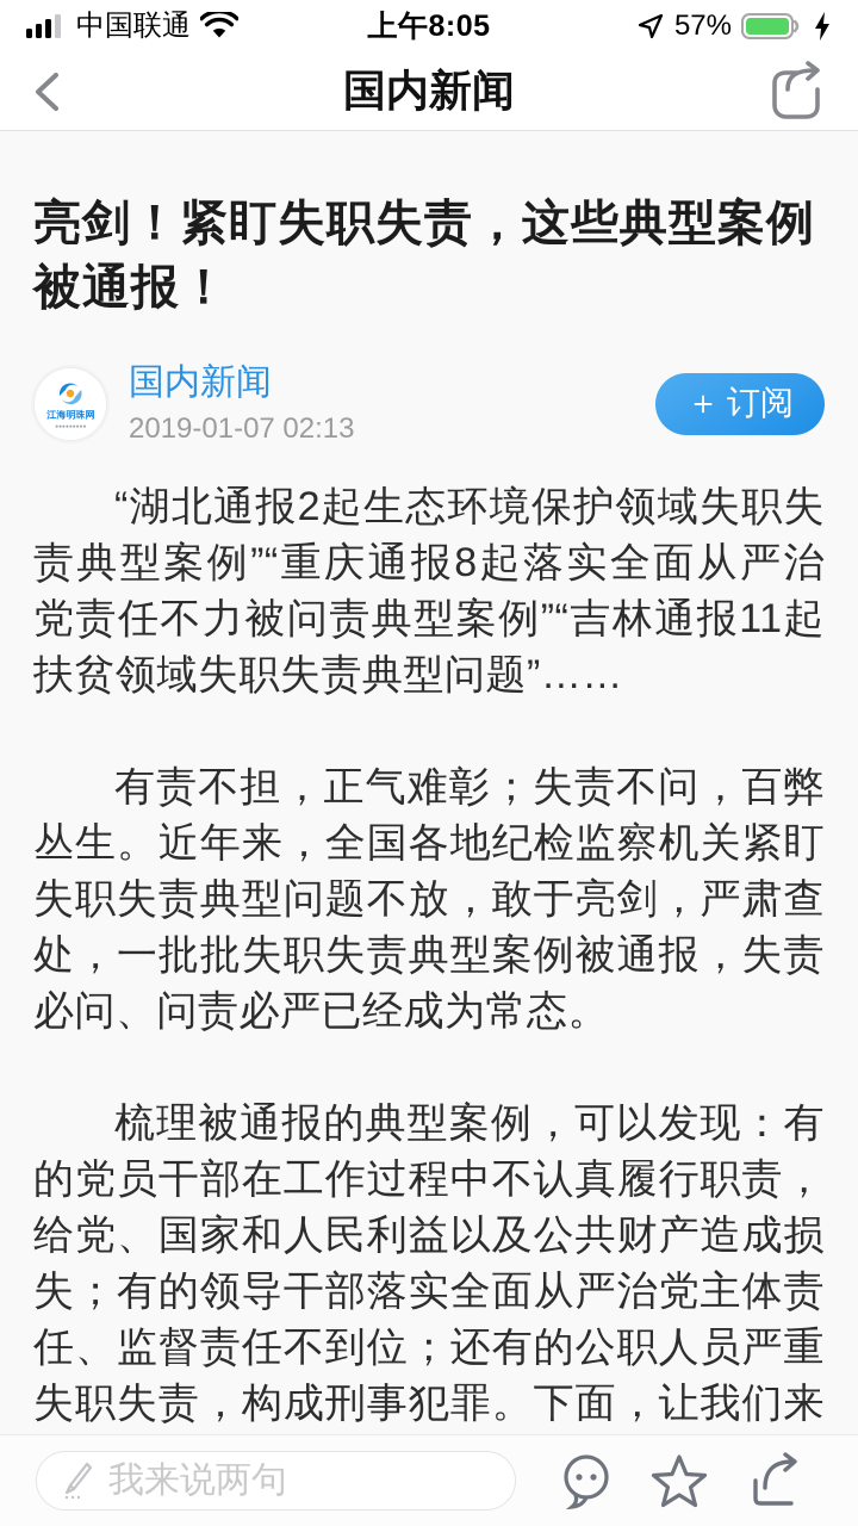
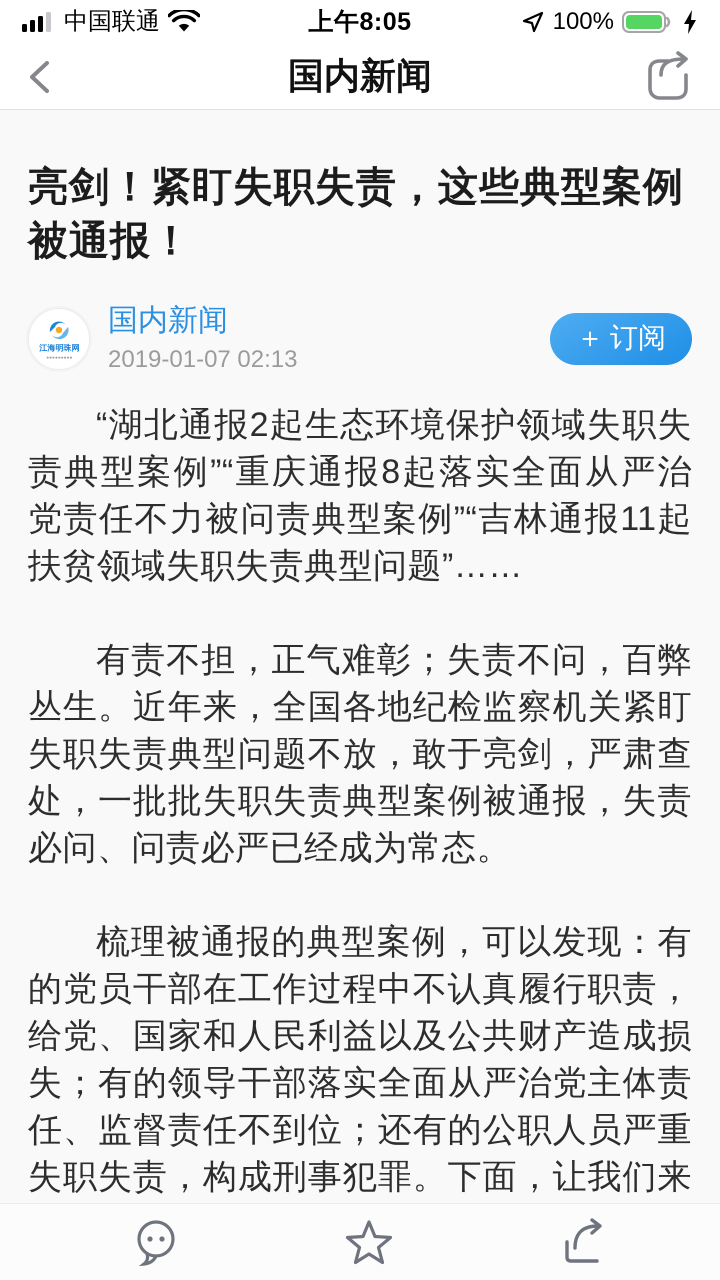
  中国联通
  上午8:05
- 57%
+ 100%
  国内新闻
  亮剑！紧盯失职失责，这些典型案例被通报！
  江海明珠网
  国内新闻
  2019-01-07 02:13
  ＋
  订阅
  “湖北通报2起生态环境保护领域失职失责典型案例”“重庆通报8起落实全面从严治党责任不力被问责典型案例”“吉林通报11起扶贫领域失职失责典型问题”……
  有责不担，正气难彰；失责不问，百弊丛生。近年来，全国各地纪检监察机关紧盯失职失责典型问题不放，敢于亮剑，严肃查处，一批批失职失责典型案例被通报，失责必问、问责必严已经成为常态。
  梳理被通报的典型案例，可以发现：有的党员干部在工作过程中不认真履行职责，给党、国家和人民利益以及公共财产造成损失；有的领导干部落实全面从严治党主体责任、监督责任不到位；还有的公职人员严重失职失责，构成刑事犯罪。下面，让我们来
- 我来说两句
